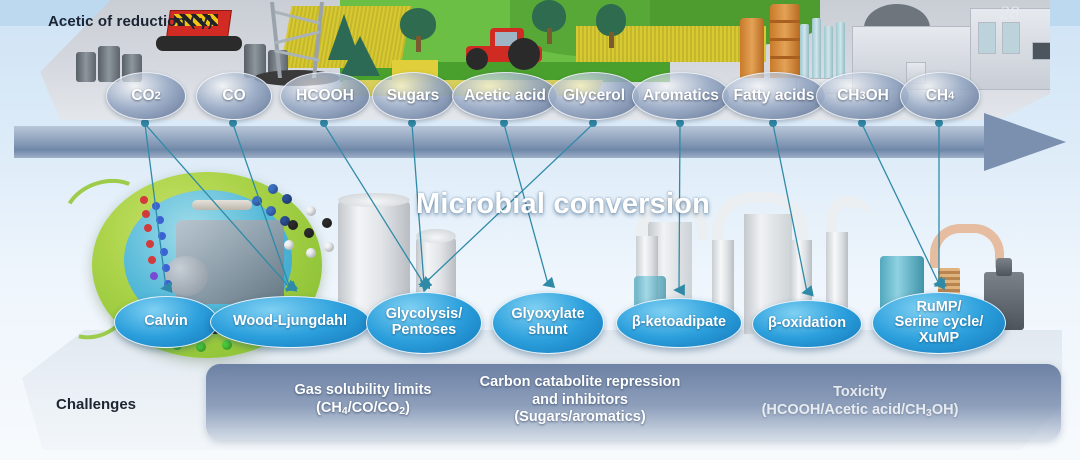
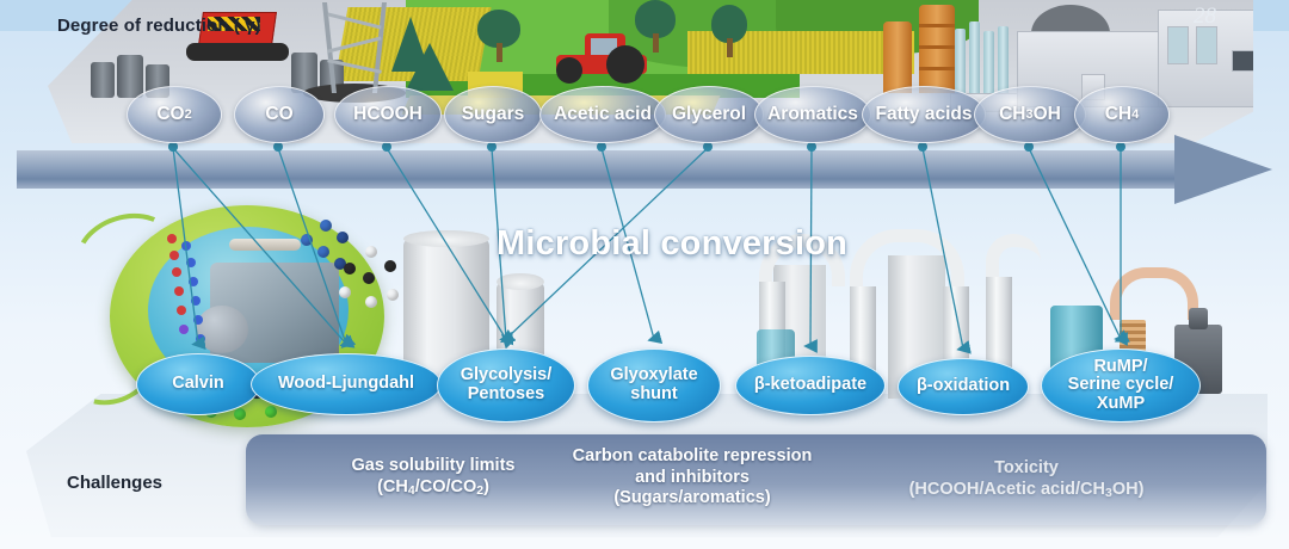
  28
- Acetic of reduction ( γ)
+ Degree of reduction ( γ)
  Microbial conversion
  CO
  2
  CO
  HCOOH
  Sugars
  Acetic acid
  Glycerol
  Aromatics
  Fatty acids
  CH
  3
  OH
  CH
  4
  Calvin
  Wood-Ljungdahl
  Glycolysis/
  Pentoses
  Glyoxylate shunt
  β-ketoadipate
  β-oxidation
  RuMP/
  Serine cycle/
  XuMP
  Challenges
  Gas solubility limits
  (CH4/CO/CO2)
  Carbon catabolite repression
  and inhibitors
  (Sugars/aromatics)
  Toxicity
  (HCOOH/Acetic acid/CH3OH)
